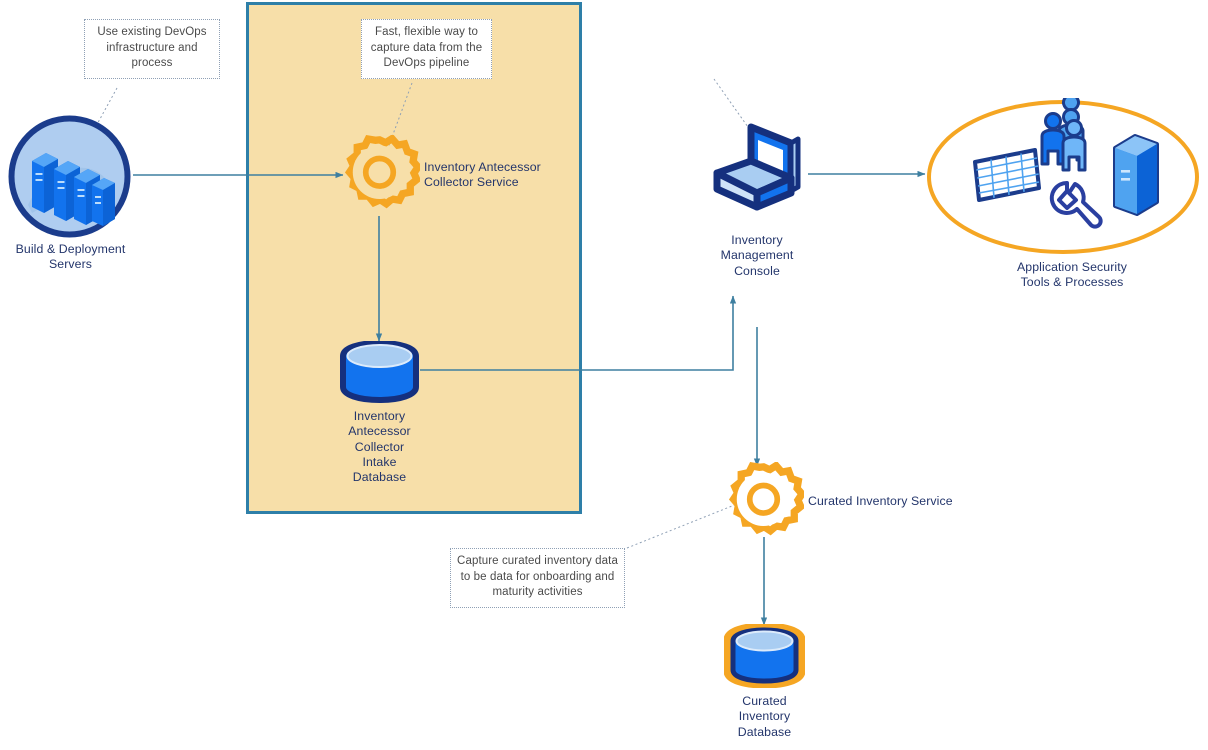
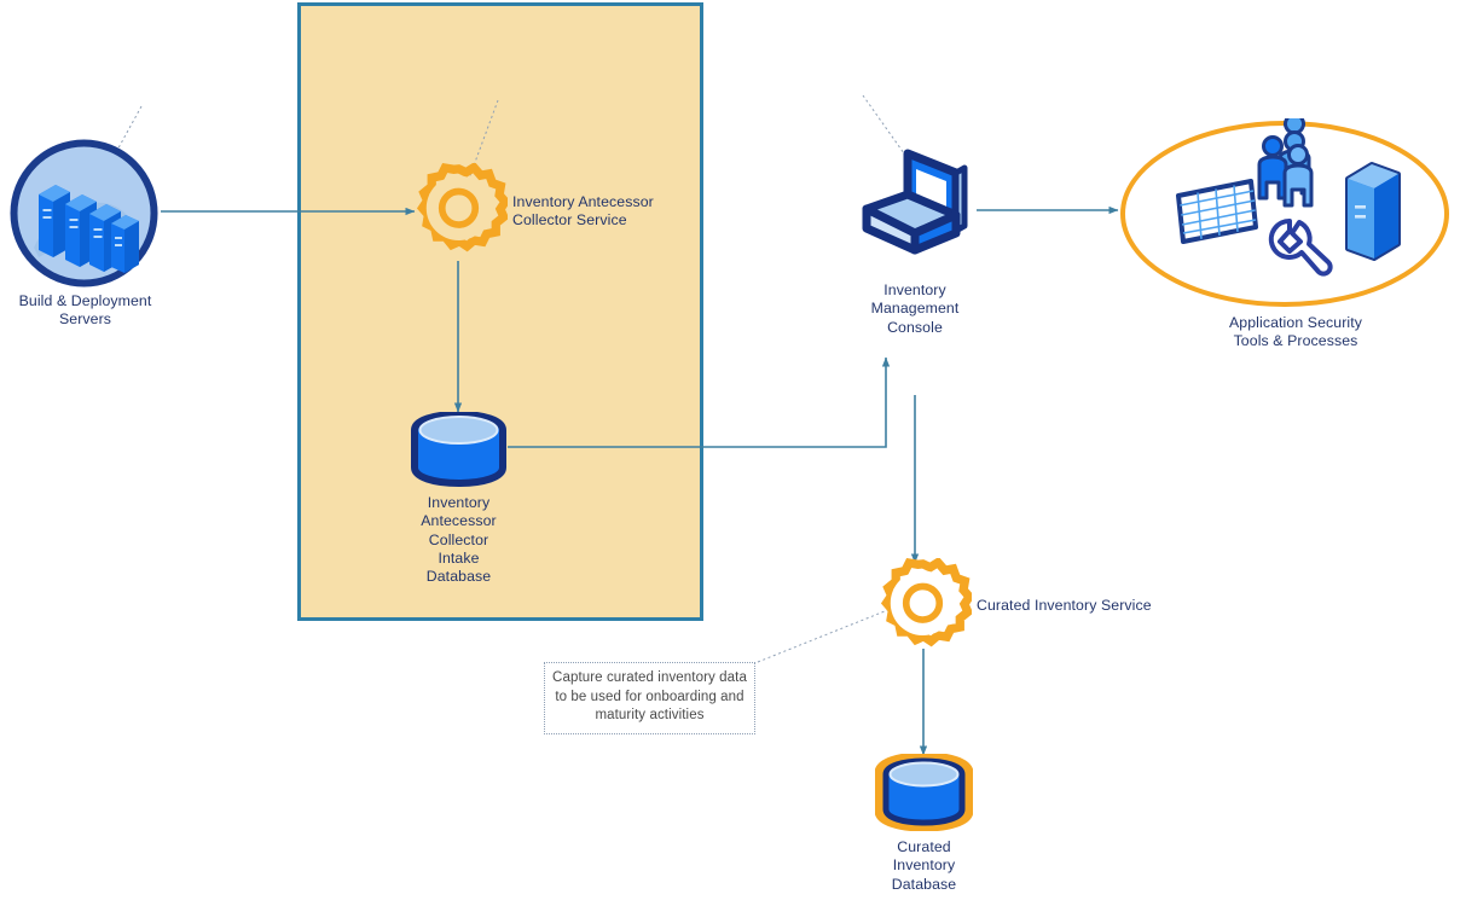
- Use existing DevOps infrastructure and process
- Fast, flexible way to capture data from the DevOps pipeline
- Capture curated inventory data to be data for onboarding and maturity activities
+ Capture curated inventory data to be used for onboarding and maturity activities
  Build & Deployment
  Servers
  Inventory Antecessor
  Collector Service
  Inventory
  Antecessor
  Collector
  Intake
  Database
  Inventory
  Management
  Console
  Application Security
  Tools & Processes
  Curated Inventory Service
  Curated
  Inventory
  Database
